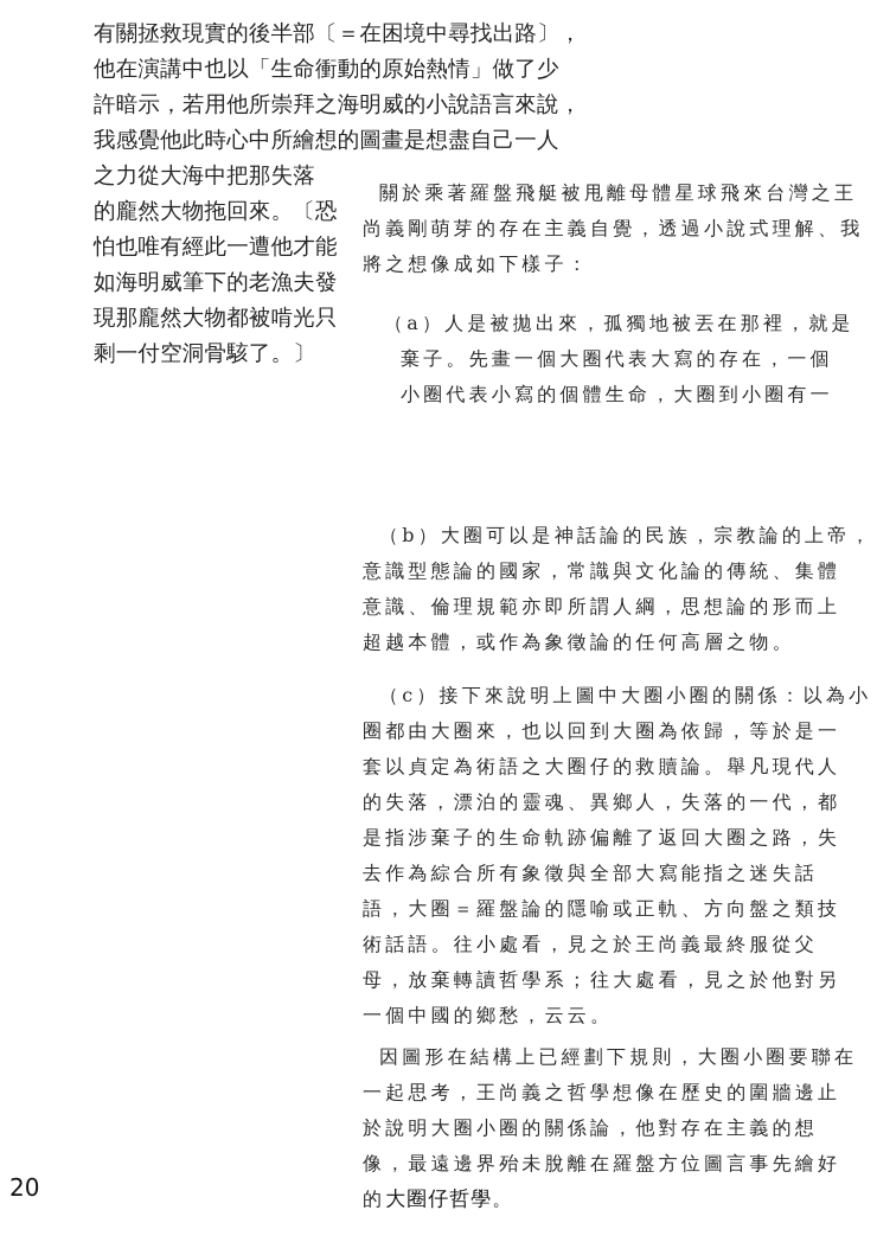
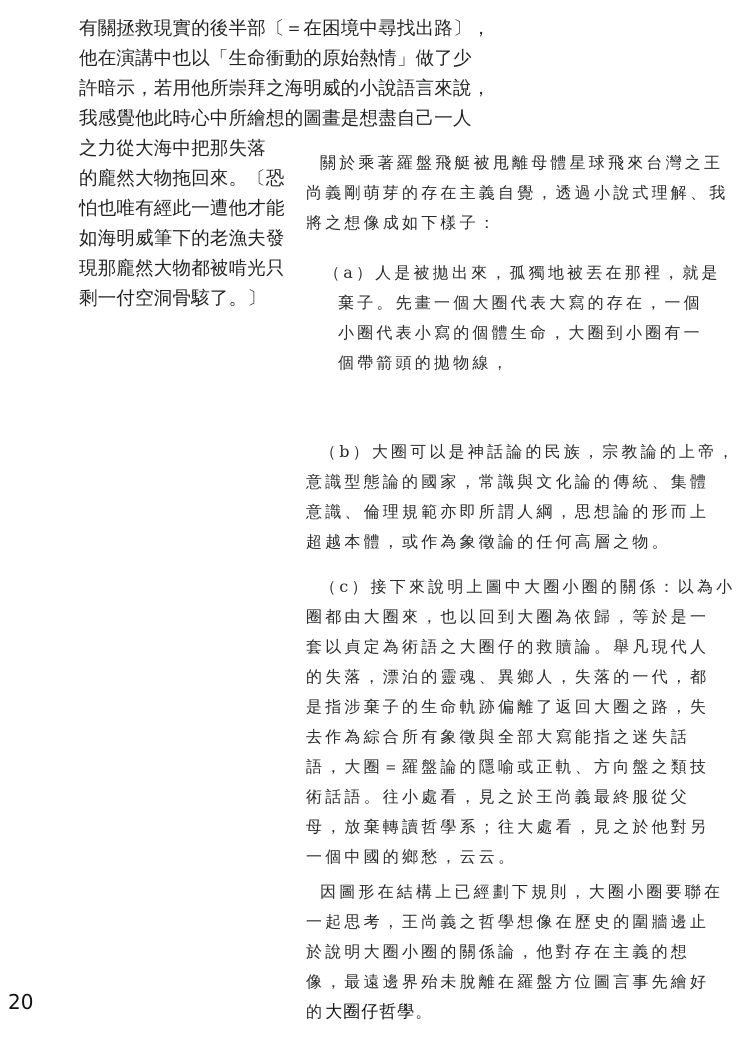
  有關拯救現實的後半部〔＝在困境中尋找出路〕，
  他在演講中也以「生命衝動的原始熱情」做了少
  許暗示，若用他所崇拜之海明威的小說語言來說，
  我感覺他此時心中所繪想的圖畫是想盡自己一人
  之力從大海中把那失落
  的龐然大物拖回來。〔恐
  怕也唯有經此一遭他才能
  如海明威筆下的老漁夫發
  現那龐然大物都被啃光只
  剩一付空洞骨駭了。〕
  關於乘著羅盤飛艇被甩離母體星球飛來台灣之王
  尚義剛萌芽的存在主義自覺，透過小說式理解、我
  將之想像成如下樣子：
  （a）人是被拋出來，孤獨地被丟在那裡，就是
  棄子。先畫一個大圈代表大寫的存在，一個
  小圈代表小寫的個體生命，大圈到小圈有一
+ 個帶箭頭的拋物線，
  （b）大圈可以是神話論的民族，宗教論的上帝，
  意識型態論的國家，常識與文化論的傳統、集體
  意識、倫理規範亦即所謂人綱，思想論的形而上
  超越本體，或作為象徵論的任何高層之物。
  （c）接下來說明上圖中大圈小圈的關係：以為小
  圈都由大圈來，也以回到大圈為依歸，等於是一
  套以貞定為術語之大圈仔的救贖論。舉凡現代人
  的失落，漂泊的靈魂、異鄉人，失落的一代，都
  是指涉棄子的生命軌跡偏離了返回大圈之路，失
  去作為綜合所有象徵與全部大寫能指之迷失話
  語，大圈＝羅盤論的隱喻或正軌、方向盤之類技
  術話語。往小處看，見之於王尚義最終服從父
  母，放棄轉讀哲學系；往大處看，見之於他對另
  一個中國的鄉愁，云云。
  因圖形在結構上已經劃下規則，大圈小圈要聯在
  一起思考，王尚義之哲學想像在歷史的圍牆邊止
  於說明大圈小圈的關係論，他對存在主義的想
  像，最遠邊界殆未脫離在羅盤方位圖言事先繪好
  的大圈仔哲學。
  20
